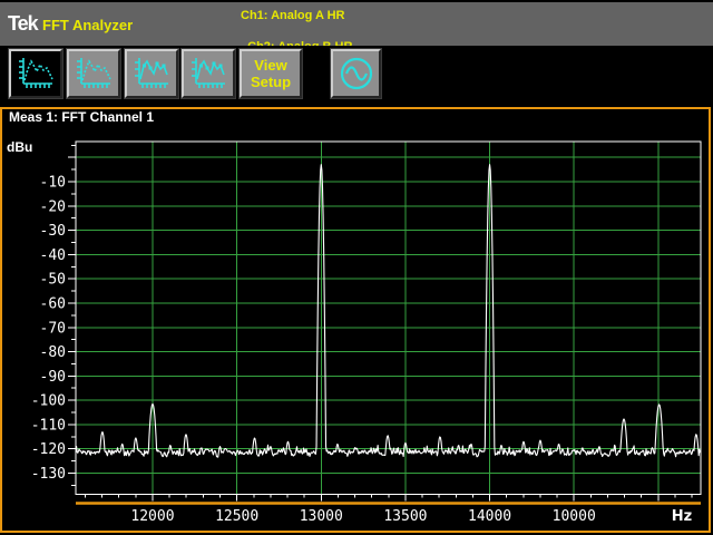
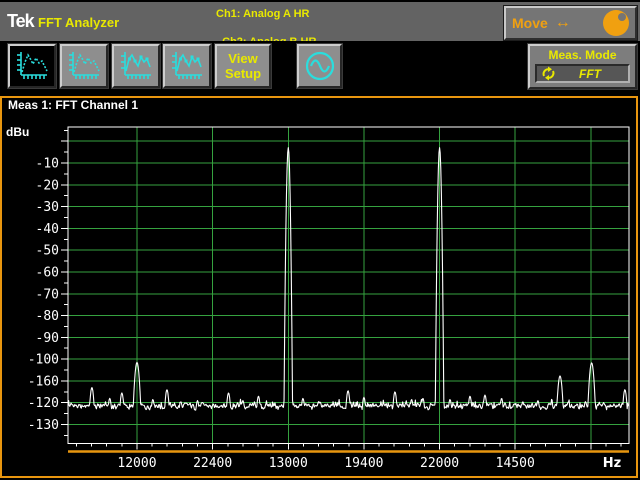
  Tek
  FFT Analyzer
  Ch1: Analog A HR
+ Move
+ ↔
  View
  Setup
+ Meas. Mode
+ FFT
  Meas 1: FFT Channel 1
  dBu
  -10
  -20
  -30
  -40
  -50
  -60
  -70
  -80
  -90
  -100
- -110
+ -160
  -120
  -130
  12000
- 12500
+ 22400
  13000
- 13500
+ 19400
- 14000
+ 22000
- 10000
+ 14500
  Hz
